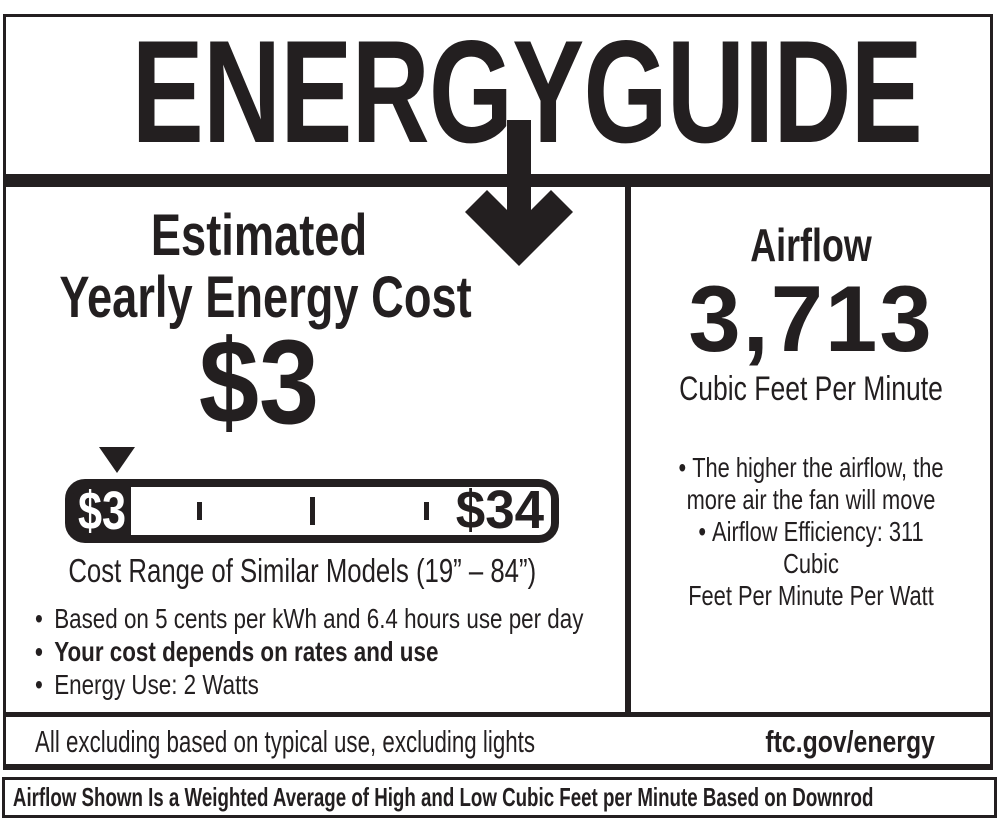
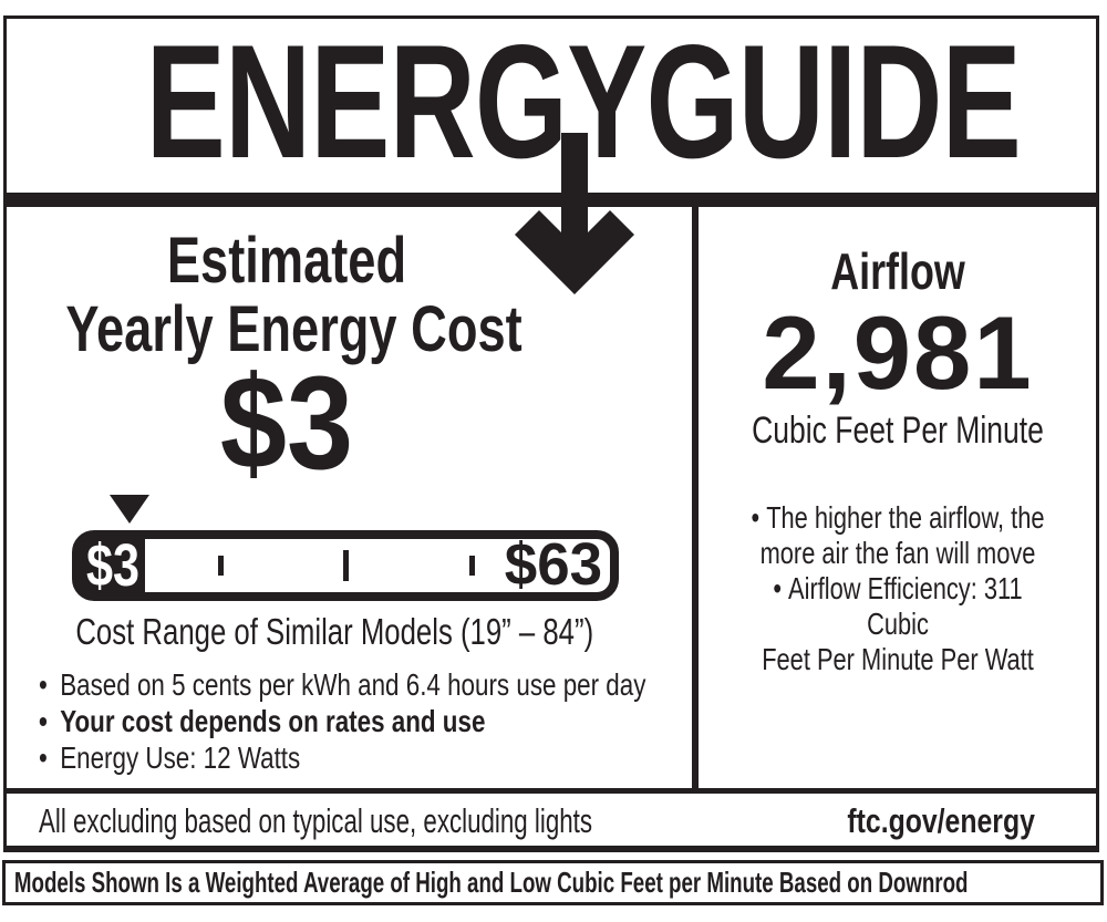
  ENERGYGUIDE
  Estimated
  Yearly Energy Cost
  $3
  $3
- $34
+ $63
  Cost Range of Similar Models (19” – 84”)
  Based on 5 cents per kWh and 6.4 hours use per day
  Your cost depends on rates and use
- Energy Use: 2 Watts
+ Energy Use: 12 Watts
  Airflow
- 3,713
+ 2,981
  Cubic Feet Per Minute
  The higher the airflow, the
  more air the fan will move
  Airflow Efficiency: 311 Cubic
  Feet Per Minute Per Watt
  All excluding based on typical use, excluding lights
  ftc.gov/energy
- Airflow Shown Is a Weighted Average of High and Low Cubic Feet per Minute Based on Downrod
+ Models Shown Is a Weighted Average of High and Low Cubic Feet per Minute Based on Downrod
